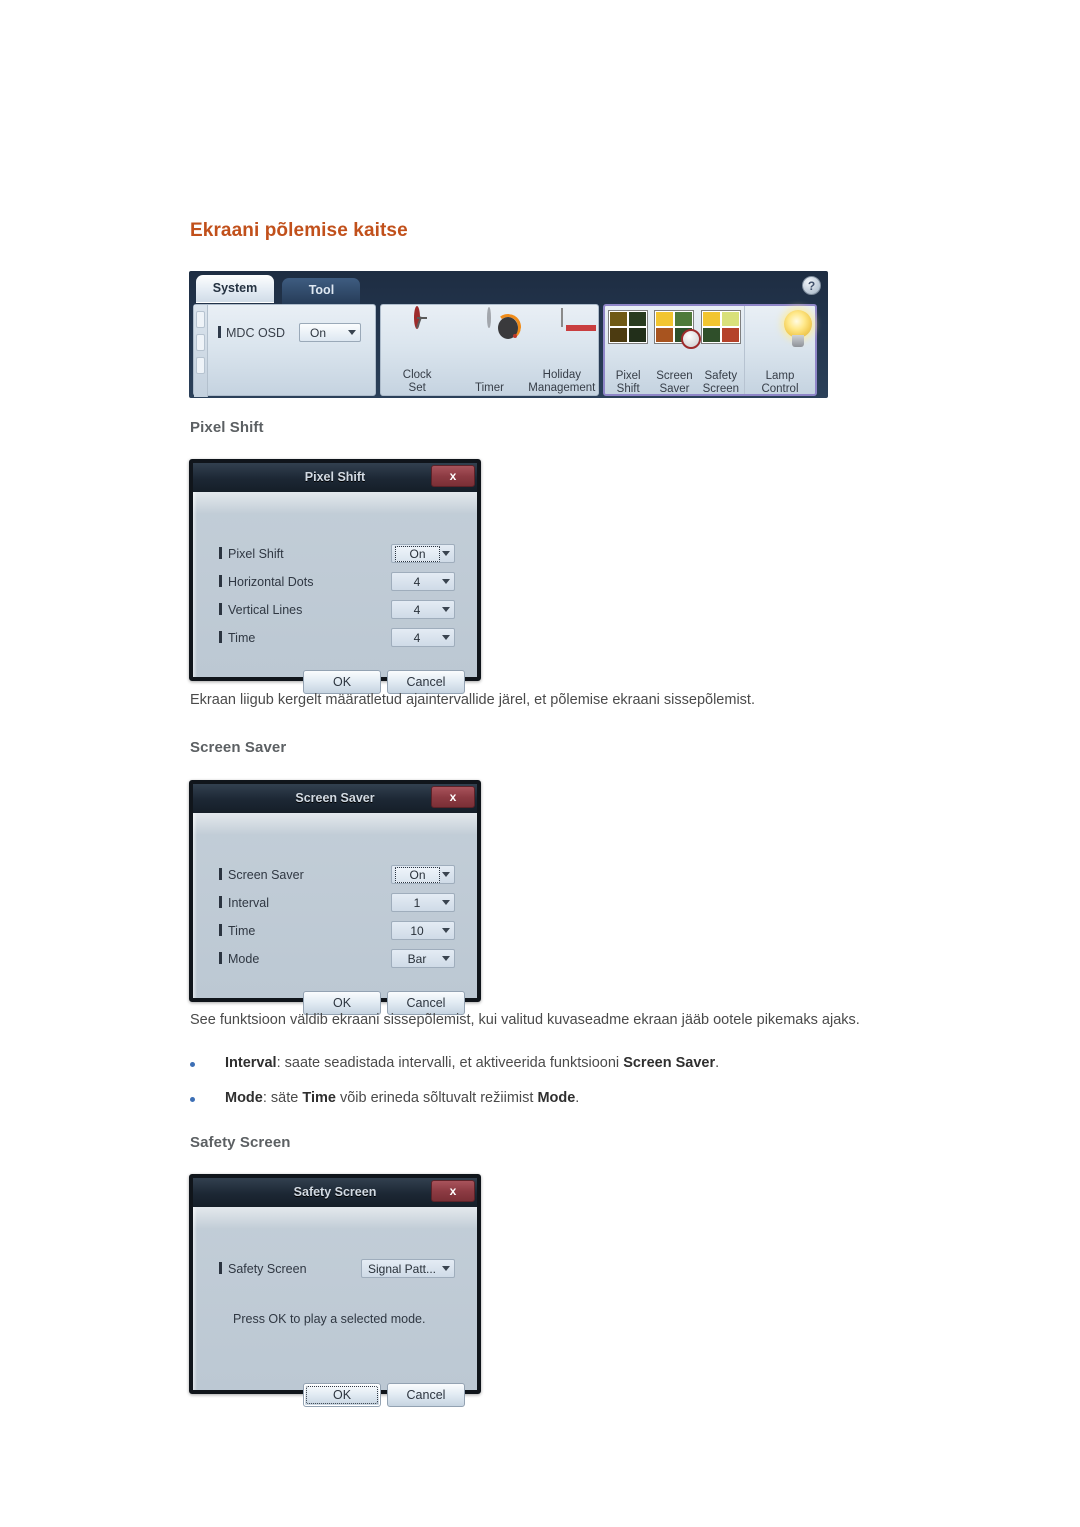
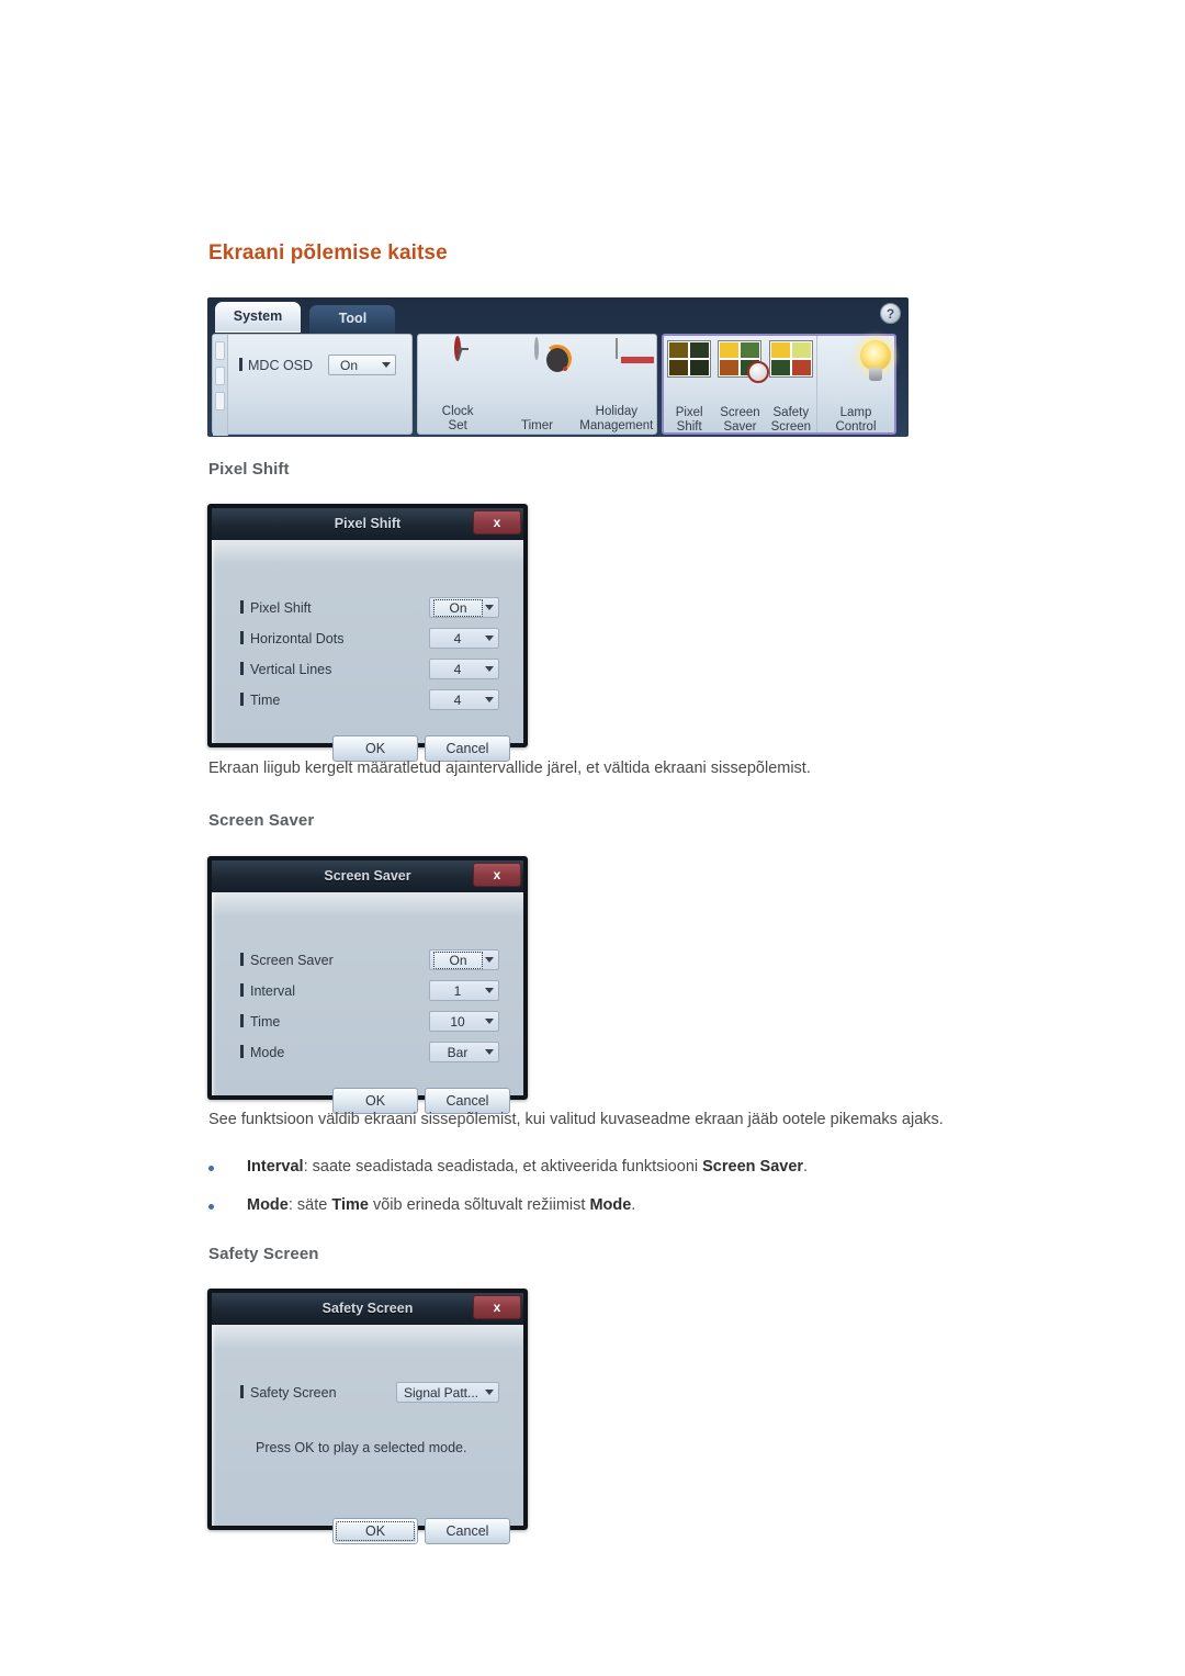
  Ekraani põlemise kaitse
  System Tool
  ?
  MDC OSD
  On
  Clock
  Set
  Timer
  Holiday
  Management
  Pixel
  Shift
  Screen
  Saver
  Safety
  Screen
  Lamp
  Control
  Pixel Shift
  Pixel Shift
  x
  Pixel Shift
  On
  Horizontal Dots
  4
  Vertical Lines
  4
  Time
  4
  OK
  Cancel
- Ekraan liigub kergelt määratletud ajaintervallide järel, et põlemise ekraani sissepõlemist.
+ Ekraan liigub kergelt määratletud ajaintervallide järel, et vältida ekraani sissepõlemist.
  Screen Saver
  Screen Saver
  x
  Screen Saver
  On
  Interval
  1
  Time
  10
  Mode
  Bar
  OK
  Cancel
  See funktsioon väldib ekraani sissepõlemist, kui valitud kuvaseadme ekraan jääb ootele pikemaks ajaks.
- Interval: saate seadistada intervalli, et aktiveerida funktsiooni Screen Saver.
+ Interval: saate seadistada seadistada, et aktiveerida funktsiooni Screen Saver.
  Mode: säte Time võib erineda sõltuvalt režiimist Mode.
  Safety Screen
  Safety Screen
  x
  Safety Screen
  Signal Patt...
  Press OK to play a selected mode.
  OK
  Cancel
